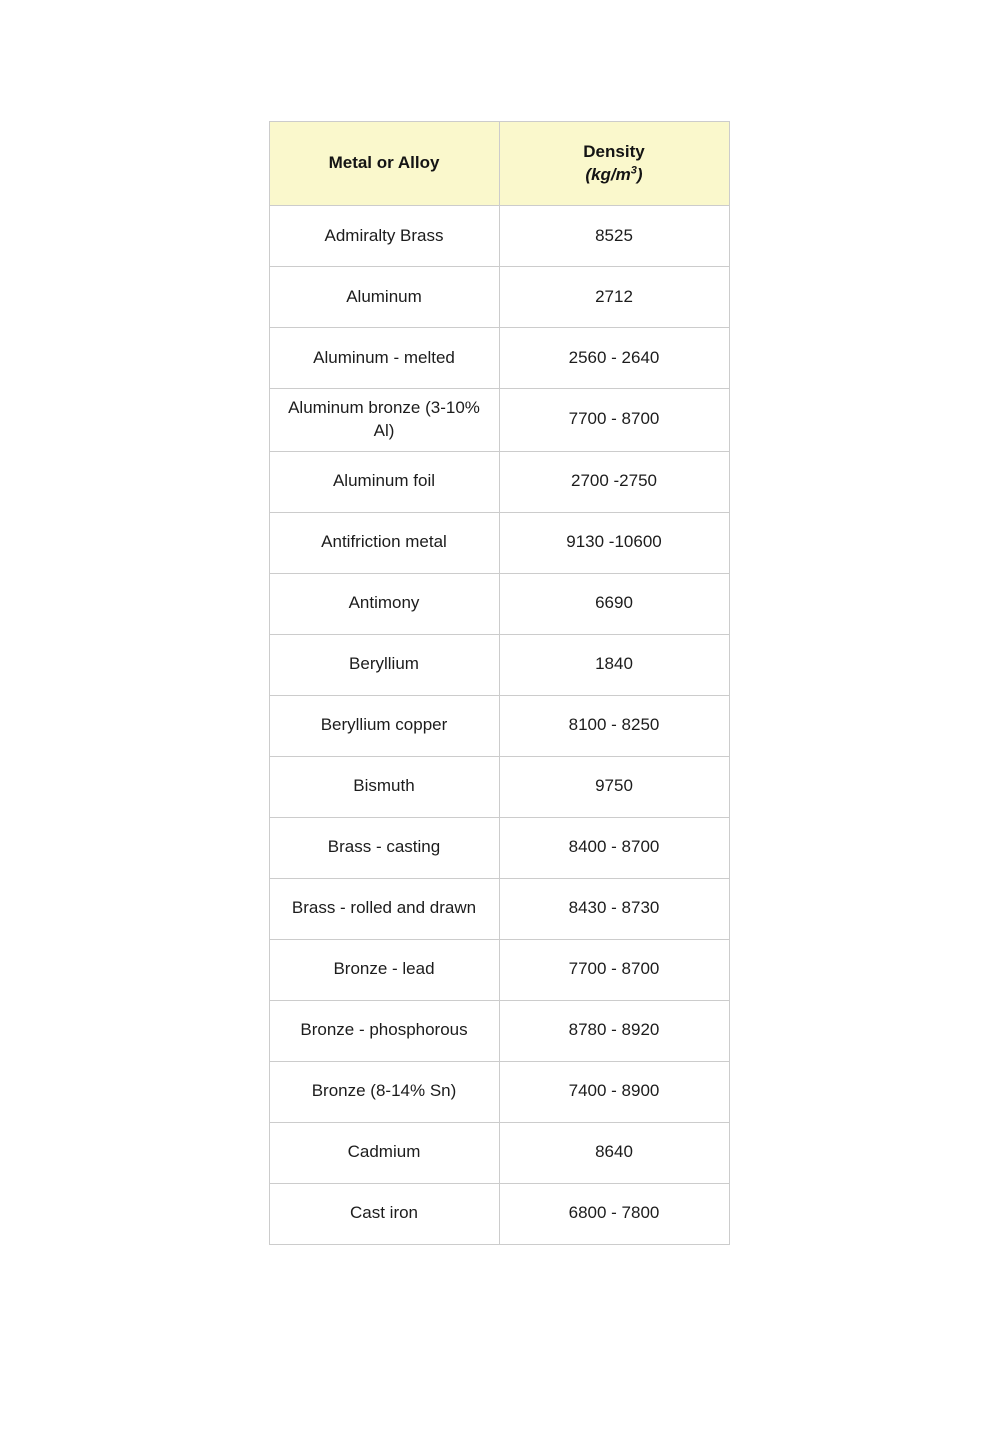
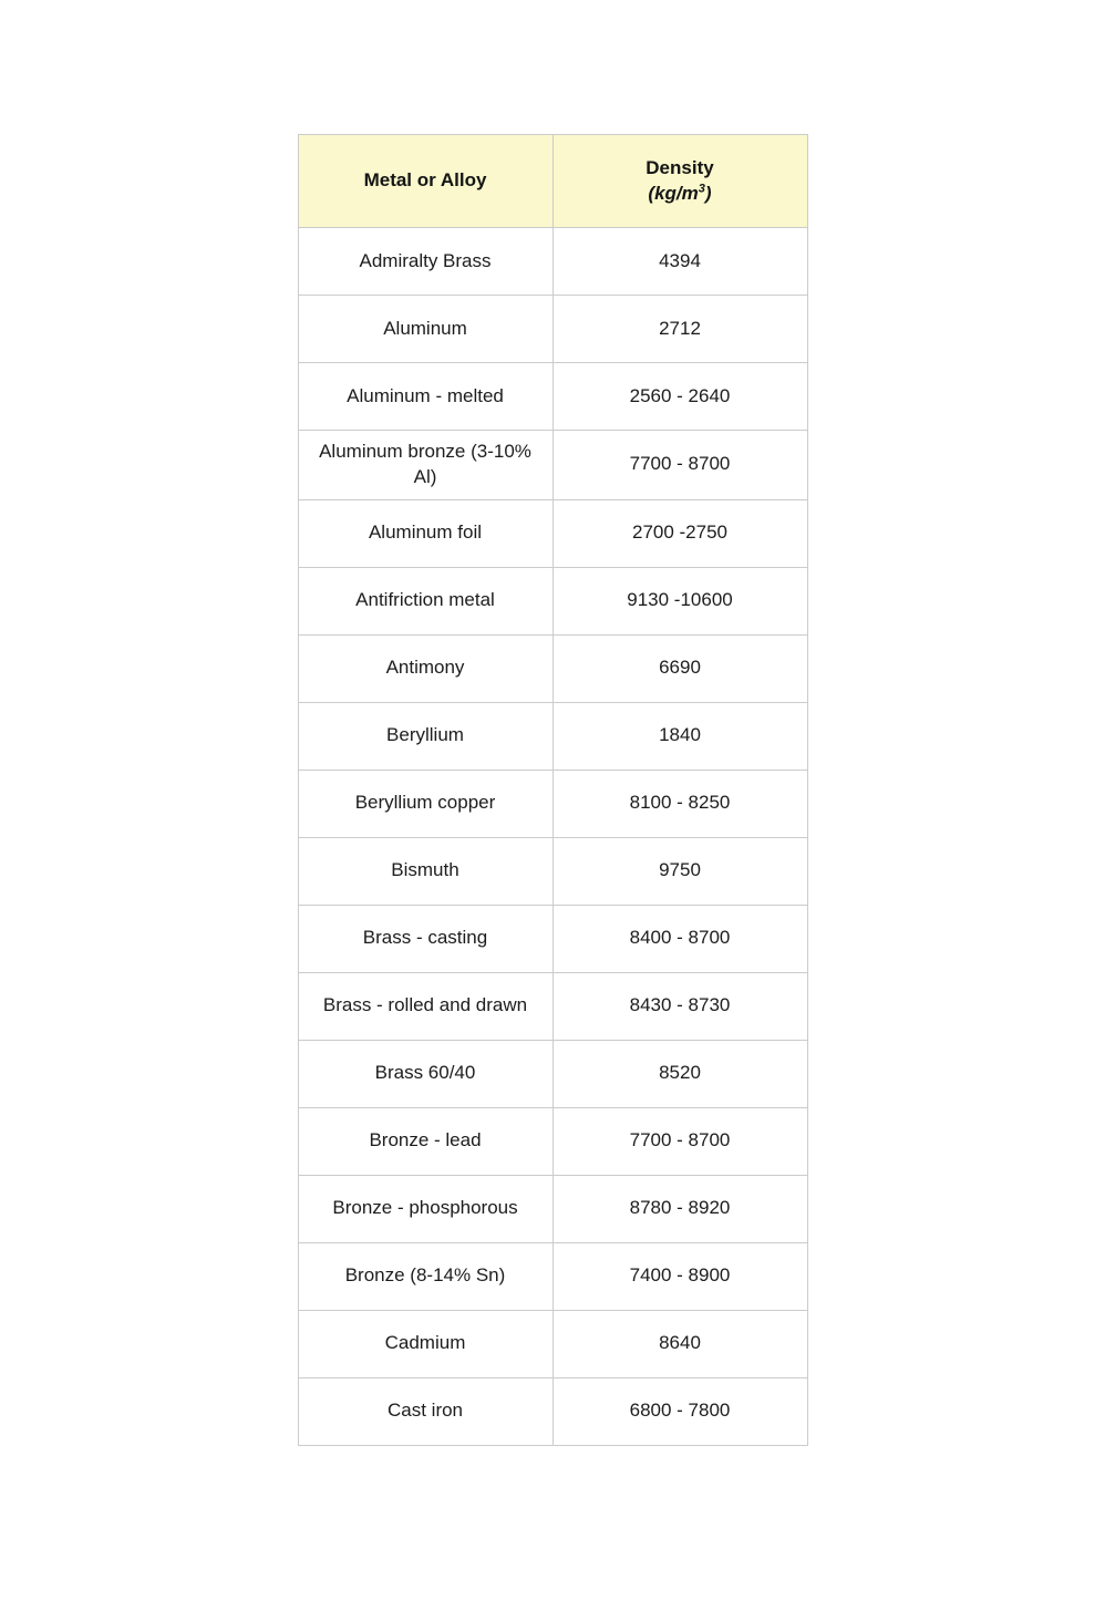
  Metal or Alloy	Density (kg/m3)
- Admiralty Brass	8525
+ Admiralty Brass	4394
  Aluminum	2712
  Aluminum - melted	2560 - 2640
  Aluminum bronze (3-10% Al)	7700 - 8700
  Aluminum foil	2700 -2750
  Antifriction metal	9130 -10600
  Antimony	6690
  Beryllium	1840
  Beryllium copper	8100 - 8250
  Bismuth	9750
  Brass - casting	8400 - 8700
  Brass - rolled and drawn	8430 - 8730
+ Brass 60/40	8520
  Bronze - lead	7700 - 8700
  Bronze - phosphorous	8780 - 8920
  Bronze (8-14% Sn)	7400 - 8900
  Cadmium	8640
  Cast iron	6800 - 7800
